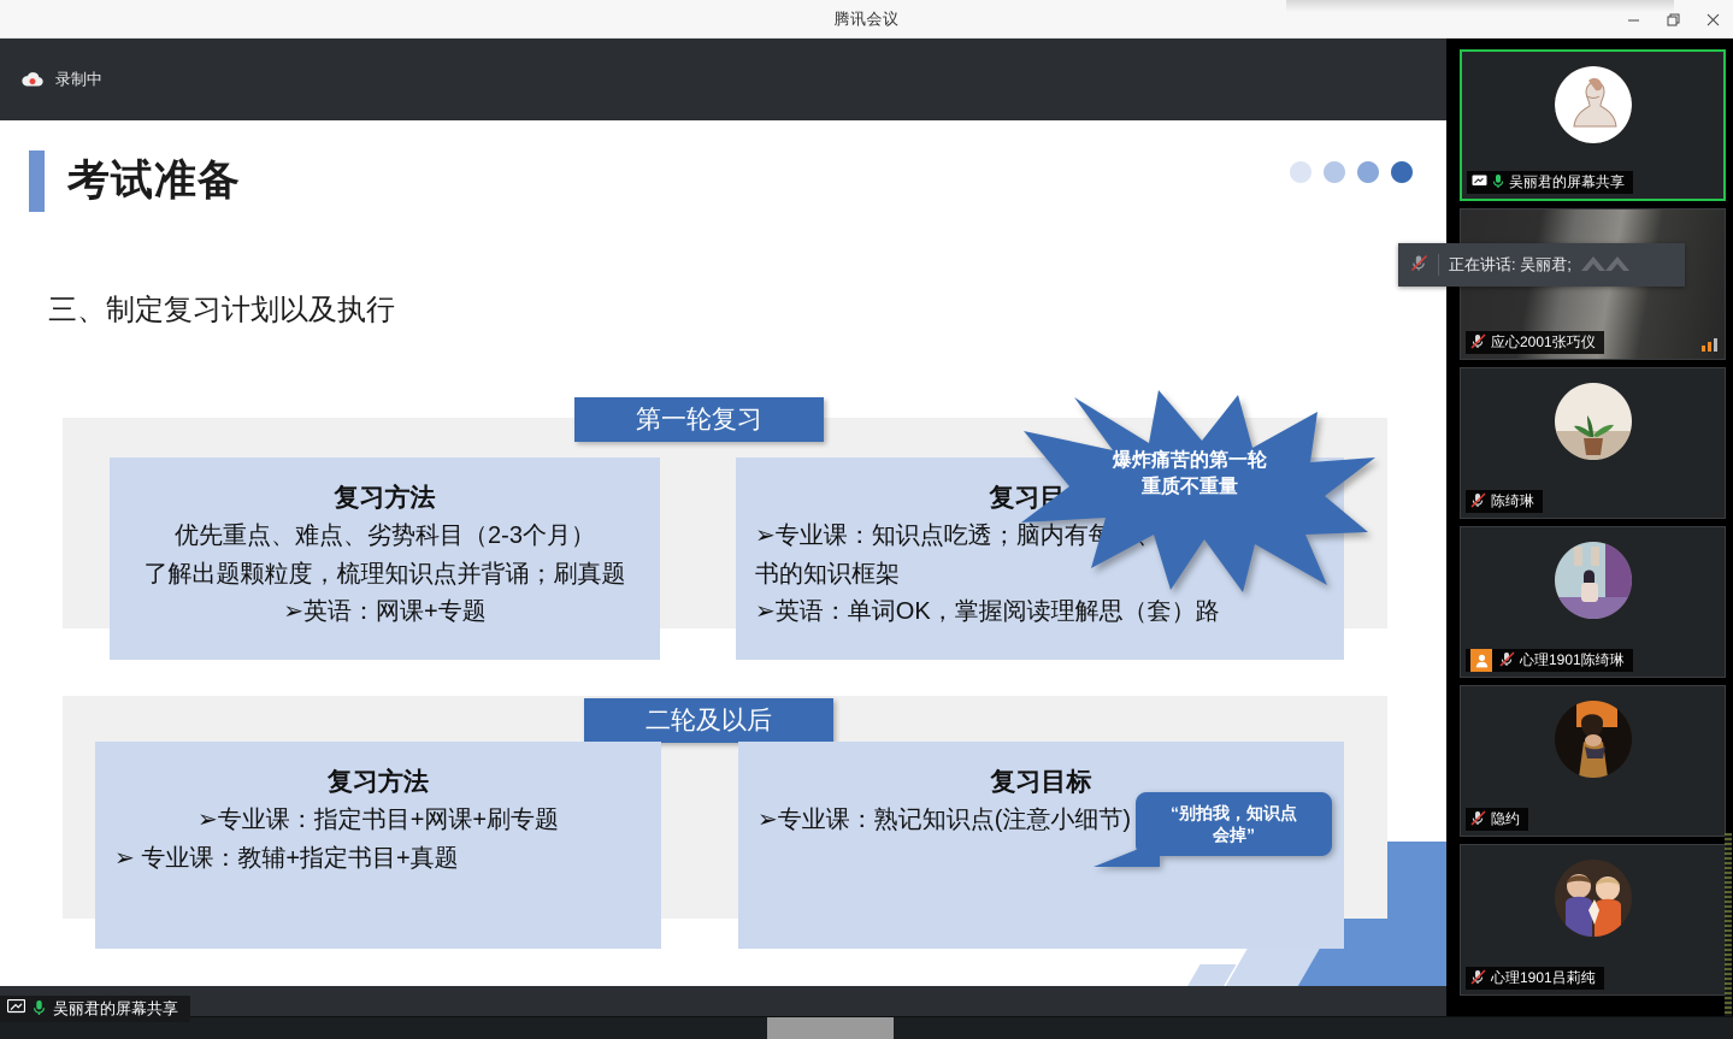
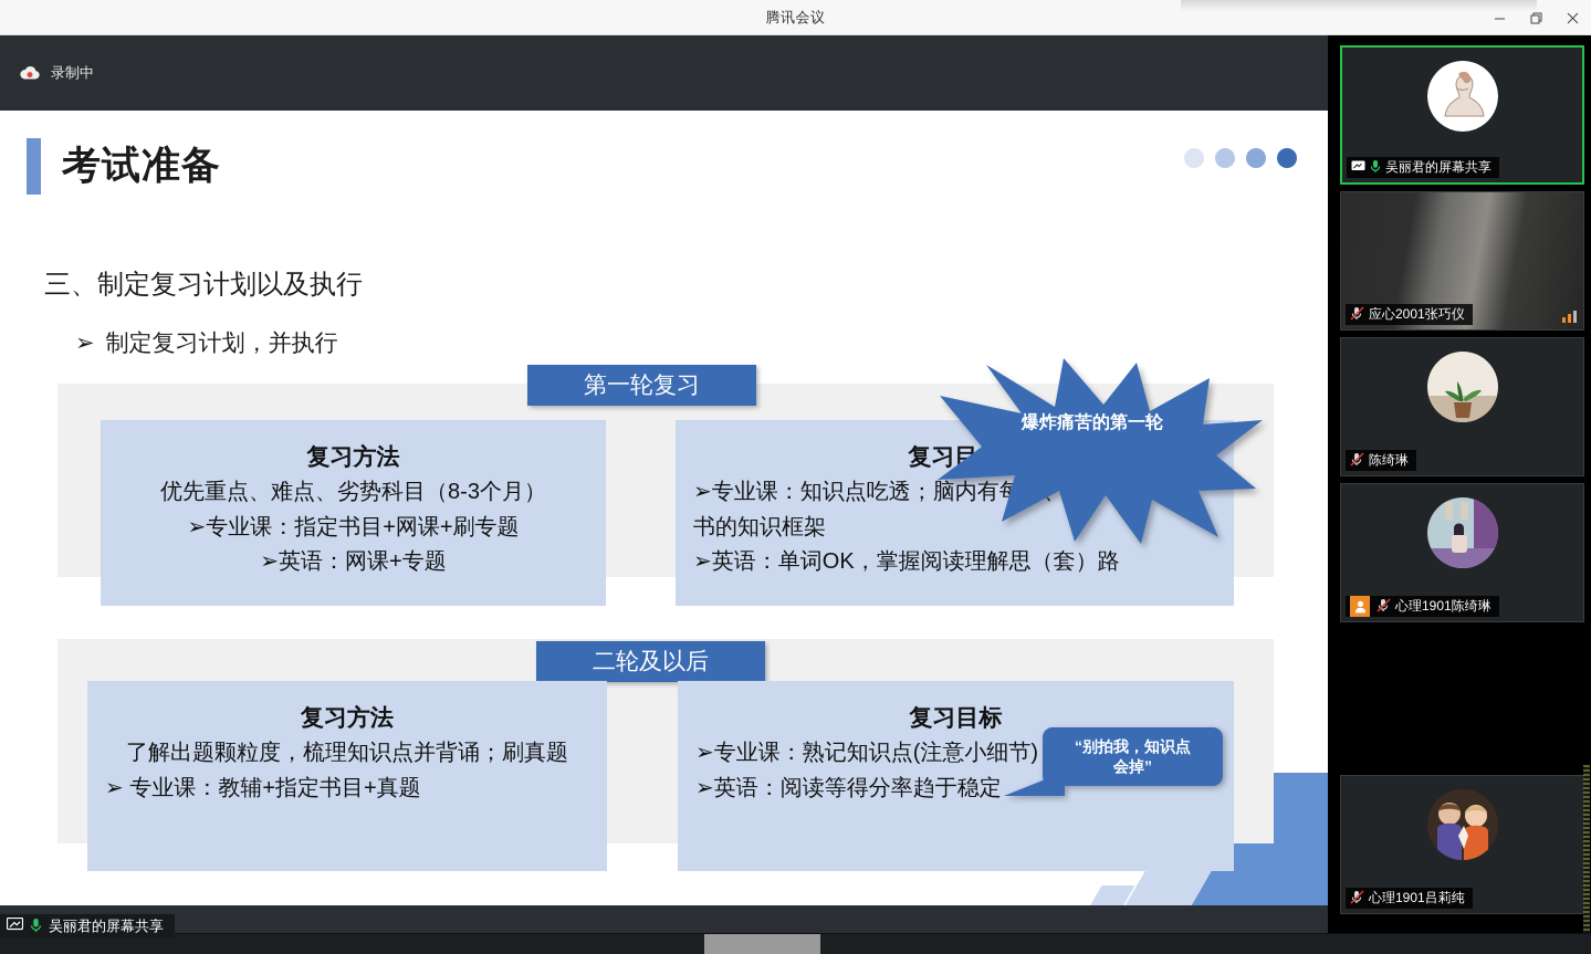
  腾讯会议
  录制中
  考试准备
  三、制定复习计划以及执行
+ ➢ 制定复习计划，并执行
  第一轮复习
  复习方法
- 优先重点、难点、劣势科目（2-3个月）
+ 优先重点、难点、劣势科目（8-3个月）
- 了解出题颗粒度，梳理知识点并背诵；刷真题
+ ➢专业课：指定书目+网课+刷专题
  ➢英语：网课+专题
  复习目
  ➢专业课：知识点吃透；脑内有
  书的知识框架
  ➢英语：单词OK，掌握阅读理解思（套）路
  爆炸痛苦的第一轮
- 重质不重量
  二轮及以后
  复习方法
- ➢专业课：指定书目+网课+刷专题
+ 了解出题颗粒度，梳理知识点并背诵；刷真题
  ➢ 专业课：教辅+指定书目+真题
  复习目标
  ➢专业课：熟记知识点(注意小细节)
+ ➢英语：阅读等得分率趋于稳定
  “别拍我，知识点
  会掉”
  吴丽君的屏幕共享
  应心2001张巧仪
  陈绮琳
  心理1901陈绮琳
- 隐约
  心理1901吕莉纯
- 正在讲话: 吴丽君;
  吴丽君的屏幕共享
